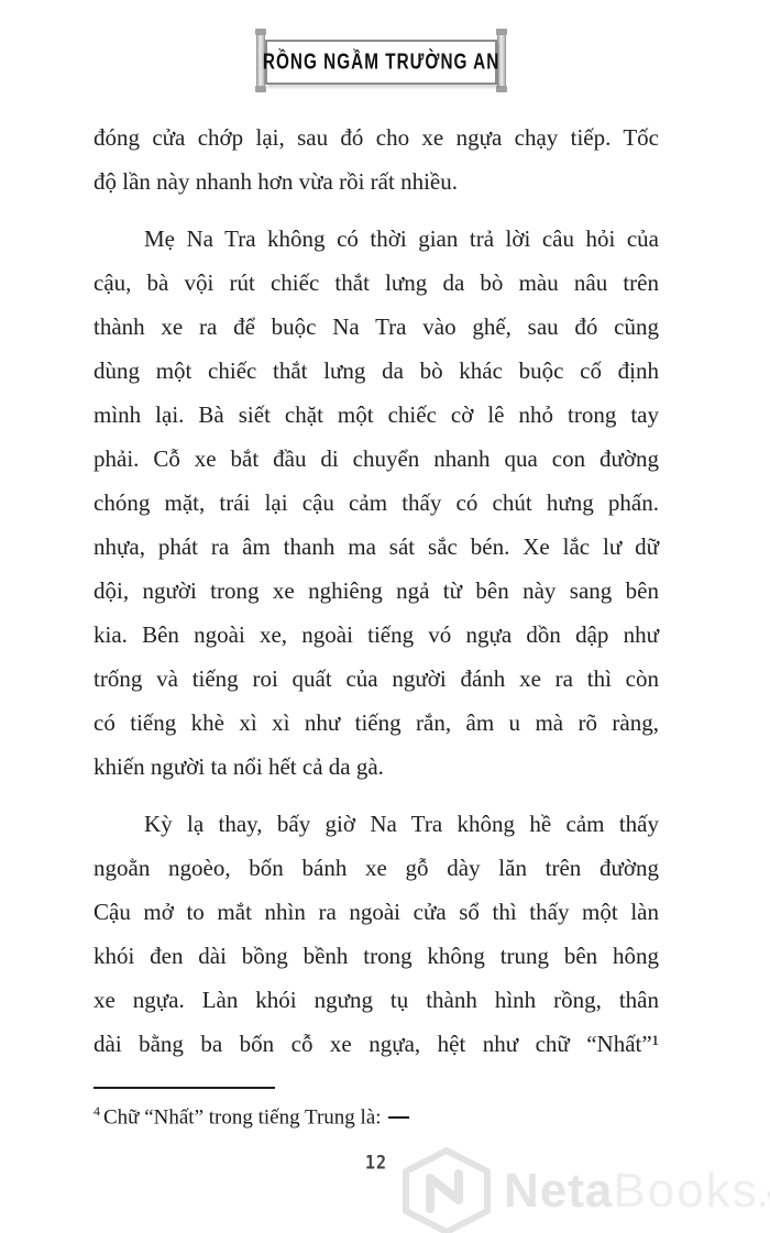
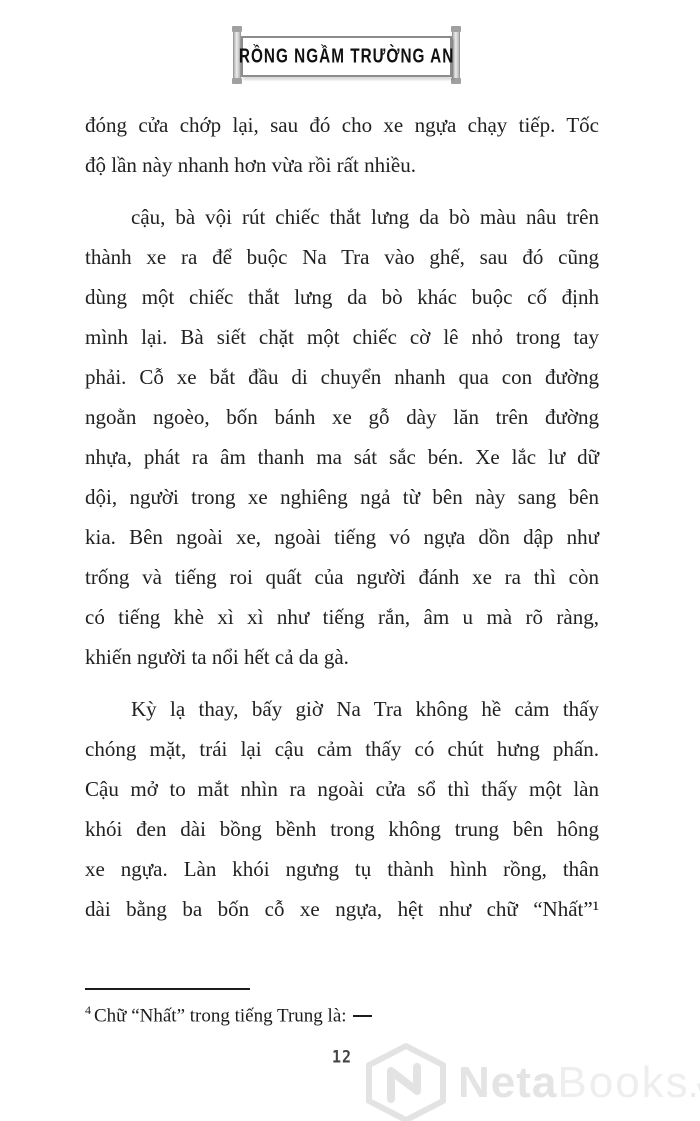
  RỒNG NGẦM TRƯỜNG AN
  đóng cửa chớp lại, sau đó cho xe ngựa chạy tiếp. Tốc
  độ lần này nhanh hơn vừa rồi rất nhiều.
- Mẹ Na Tra không có thời gian trả lời câu hỏi của
  cậu, bà vội rút chiếc thắt lưng da bò màu nâu trên
  thành xe ra để buộc Na Tra vào ghế, sau đó cũng
  dùng một chiếc thắt lưng da bò khác buộc cố định
  mình lại. Bà siết chặt một chiếc cờ lê nhỏ trong tay
  phải. Cỗ xe bắt đầu di chuyển nhanh qua con đường
- chóng mặt, trái lại cậu cảm thấy có chút hưng phấn.
+ ngoằn ngoèo, bốn bánh xe gỗ dày lăn trên đường
  nhựa, phát ra âm thanh ma sát sắc bén. Xe lắc lư dữ
  dội, người trong xe nghiêng ngả từ bên này sang bên
  kia. Bên ngoài xe, ngoài tiếng vó ngựa dồn dập như
  trống và tiếng roi quất của người đánh xe ra thì còn
  có tiếng khè xì xì như tiếng rắn, âm u mà rõ ràng,
  khiến người ta nổi hết cả da gà.
  Kỳ lạ thay, bấy giờ Na Tra không hề cảm thấy
- ngoằn ngoèo, bốn bánh xe gỗ dày lăn trên đường
+ chóng mặt, trái lại cậu cảm thấy có chút hưng phấn.
  Cậu mở to mắt nhìn ra ngoài cửa sổ thì thấy một làn
  khói đen dài bồng bềnh trong không trung bên hông
  xe ngựa. Làn khói ngưng tụ thành hình rồng, thân
  dài bằng ba bốn cỗ xe ngựa, hệt như chữ “Nhất”¹
  4 Chữ “Nhất” trong tiếng Trung là:
  12
